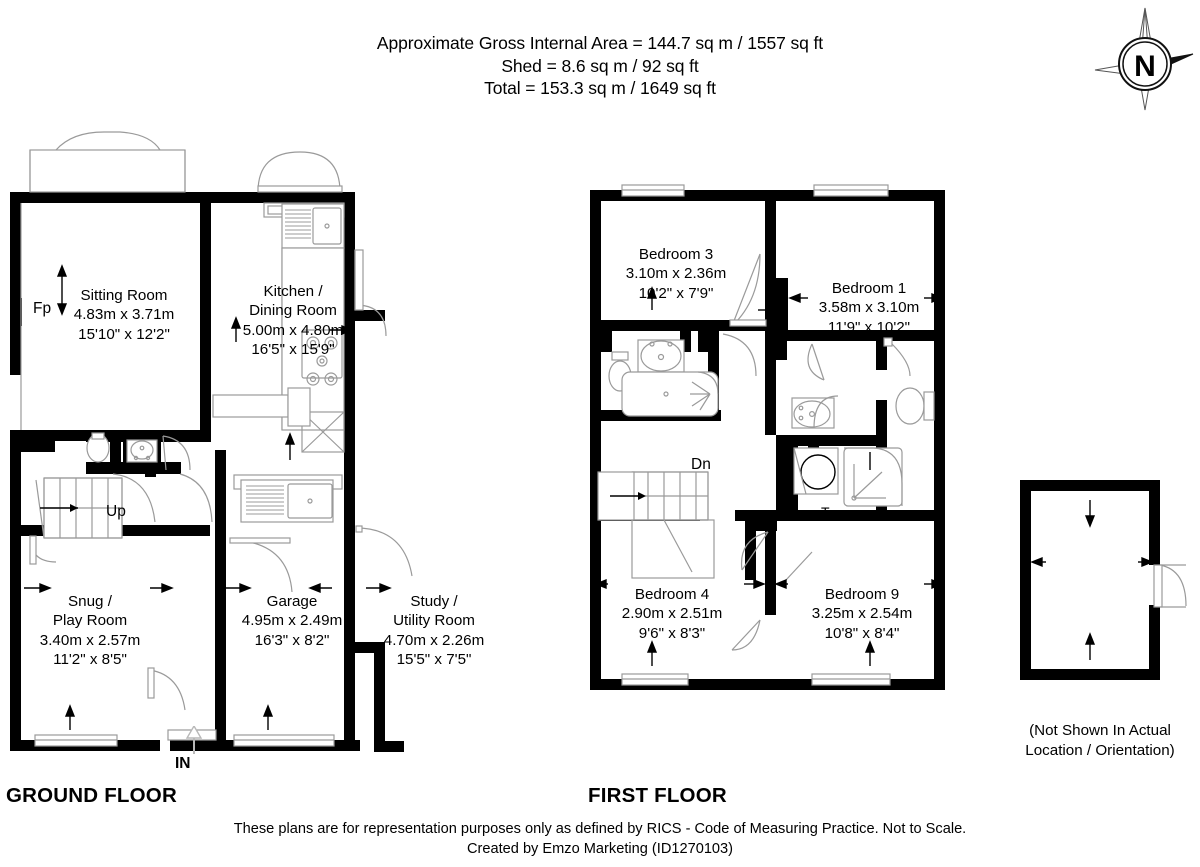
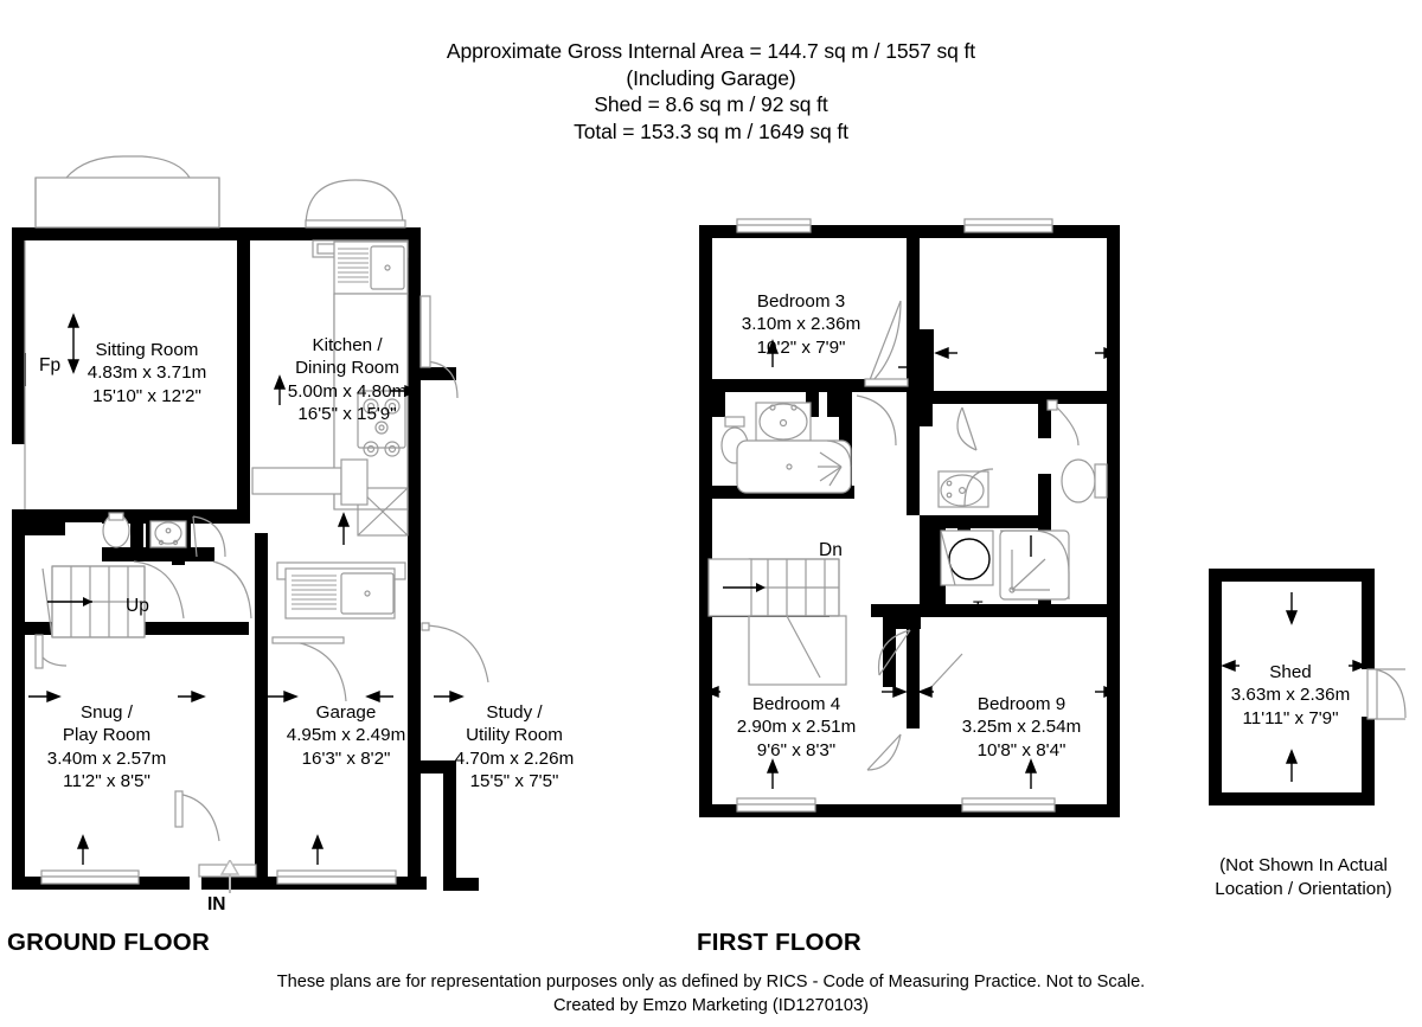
  Approximate Gross Internal Area = 144.7 sq m / 1557 sq ft
+ (Including Garage)
  Shed = 8.6 sq m / 92 sq ft
  Total = 153.3 sq m / 1649 sq ft
- N
  Sitting Room
  4.83m x 3.71m
  15'10" x 12'2"
  Kitchen /
  Dining Room
  5.00m x 4.80m
  16'5" x 15'9"
  Snug /
  Play Room
  3.40m x 2.57m
  11'2" x 8'5"
  Garage
  4.95m x 2.49m
  16'3" x 8'2"
  Study /
  Utility Room
  4.70m x 2.26m
  15'5" x 7'5"
  Fp
  Up
  IN
  Bedroom 3
  3.10m x 2.36m
  10'2" x 7'9"
- Bedroom 1
- 3.58m x 3.10m
- 11'9" x 10'2"
  Bedroom 4
  2.90m x 2.51m
  9'6" x 8'3"
  Bedroom 9
  3.25m x 2.54m
  10'8" x 8'4"
  Dn
  T
+ Shed
+ 3.63m x 2.36m
+ 11'11" x 7'9"
  (Not Shown In Actual
  Location / Orientation)
  GROUND FLOOR
  FIRST FLOOR
  These plans are for representation purposes only as defined by RICS - Code of Measuring Practice. Not to Scale.
  Created by Emzo Marketing (ID1270103)
